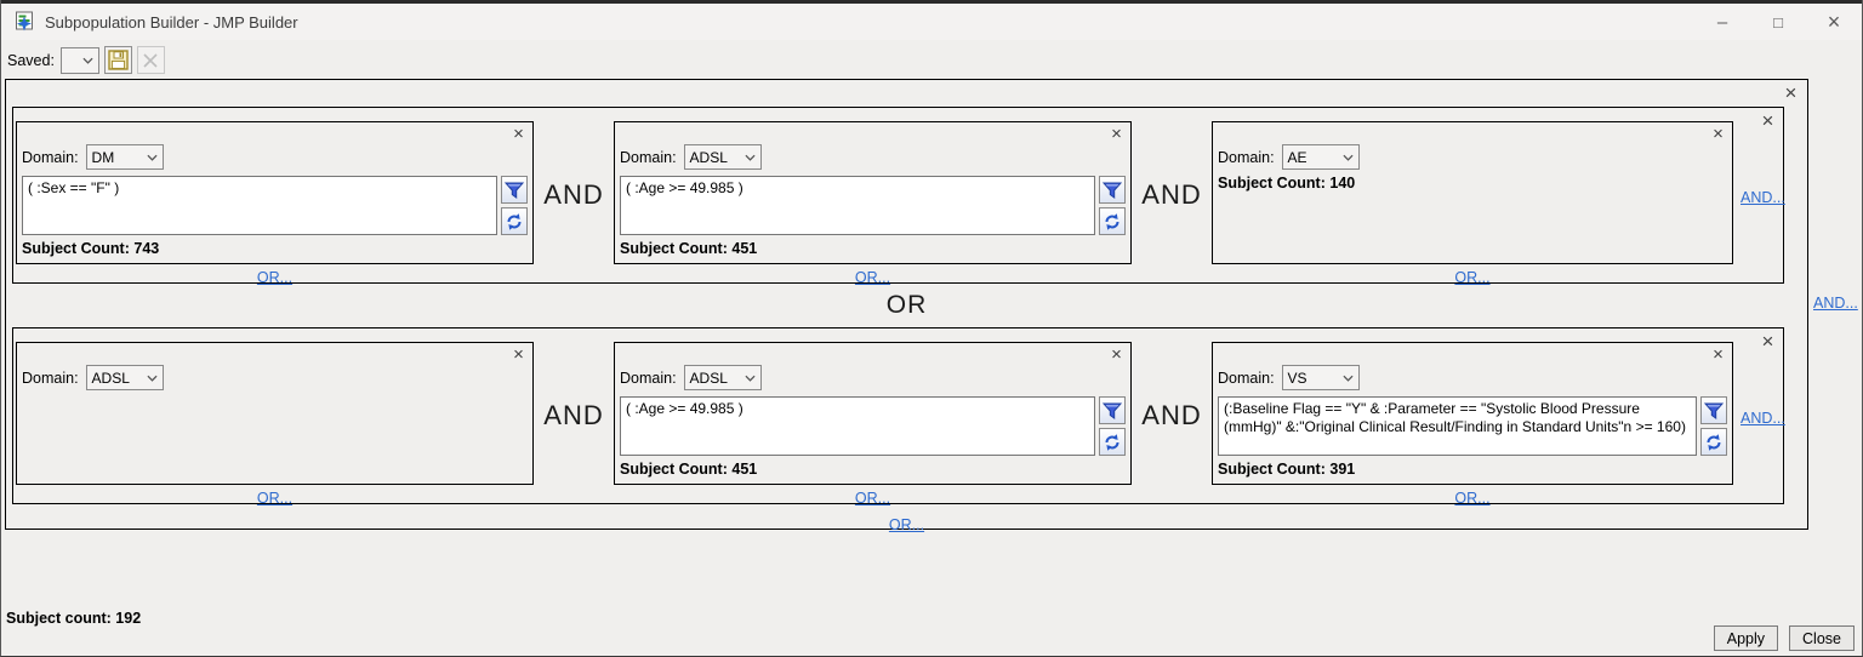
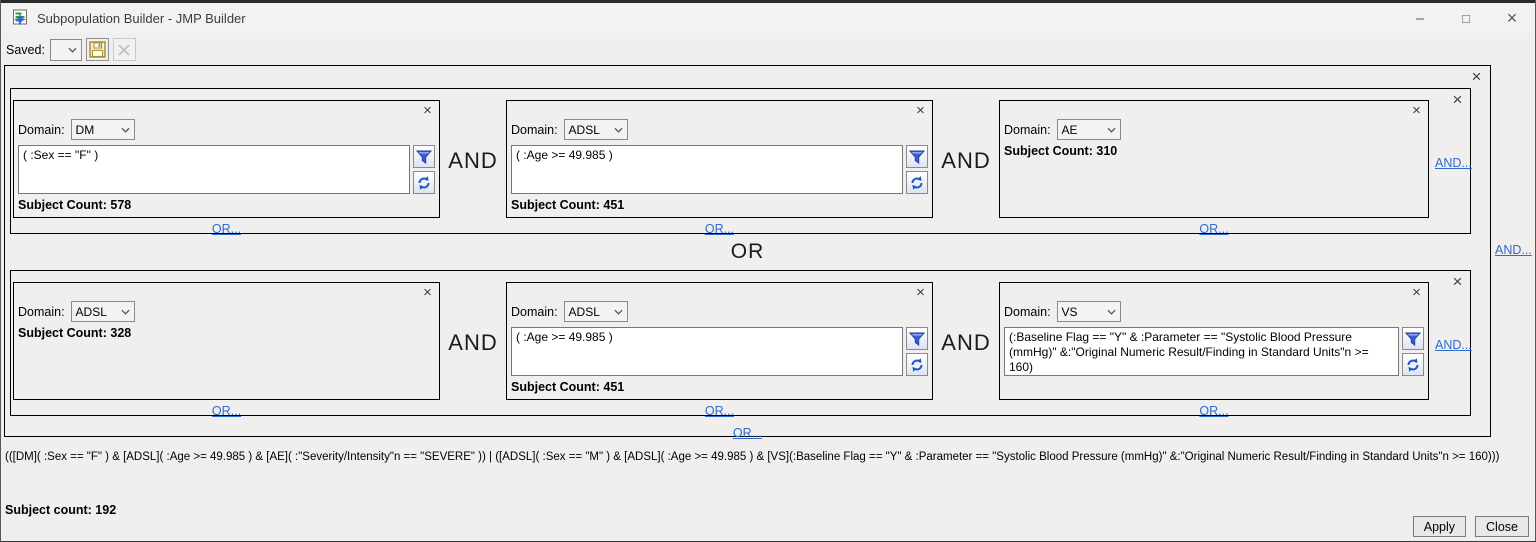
  Subpopulation Builder - JMP Builder
  –
  □
  ×
  Saved:
  ×
  ×
  ×
  Domain:
  DM
  ( :Sex == "F" )
- Subject Count: 743
+ Subject Count: 578
  OR...
  AND
  ×
  Domain:
  ADSL
  ( :Age >= 49.985 )
  Subject Count: 451
  OR...
  AND
  ×
  Domain:
  AE
- Subject Count: 140
+ Subject Count: 310
  OR...
  AND...
  OR
  ×
  ×
  Domain:
  ADSL
+ Subject Count: 328
  OR...
  AND
  ×
  Domain:
  ADSL
  ( :Age >= 49.985 )
  Subject Count: 451
  OR...
  AND
  ×
  Domain:
  VS
- (:Baseline Flag == "Y" & :Parameter == "Systolic Blood Pressure (mmHg)" &:"Original Clinical Result/Finding in Standard Units"n >= 160)
+ (:Baseline Flag == "Y" & :Parameter == "Systolic Blood Pressure (mmHg)" &:"Original Numeric Result/Finding in Standard Units"n >= 160)
- Subject Count: 391
  OR...
  AND...
  OR...
  AND...
+ (([DM]( :Sex == "F" ) & [ADSL]( :Age >= 49.985 ) & [AE]( :"Severity/Intensity"n == "SEVERE" )) | ([ADSL]( :Sex == "M" ) & [ADSL]( :Age >= 49.985 ) & [VS](:Baseline Flag == "Y" & :Parameter == "Systolic Blood Pressure (mmHg)" &:"Original Numeric Result/Finding in Standard Units"n >= 160)))
  Subject count: 192
  Apply
  Close
